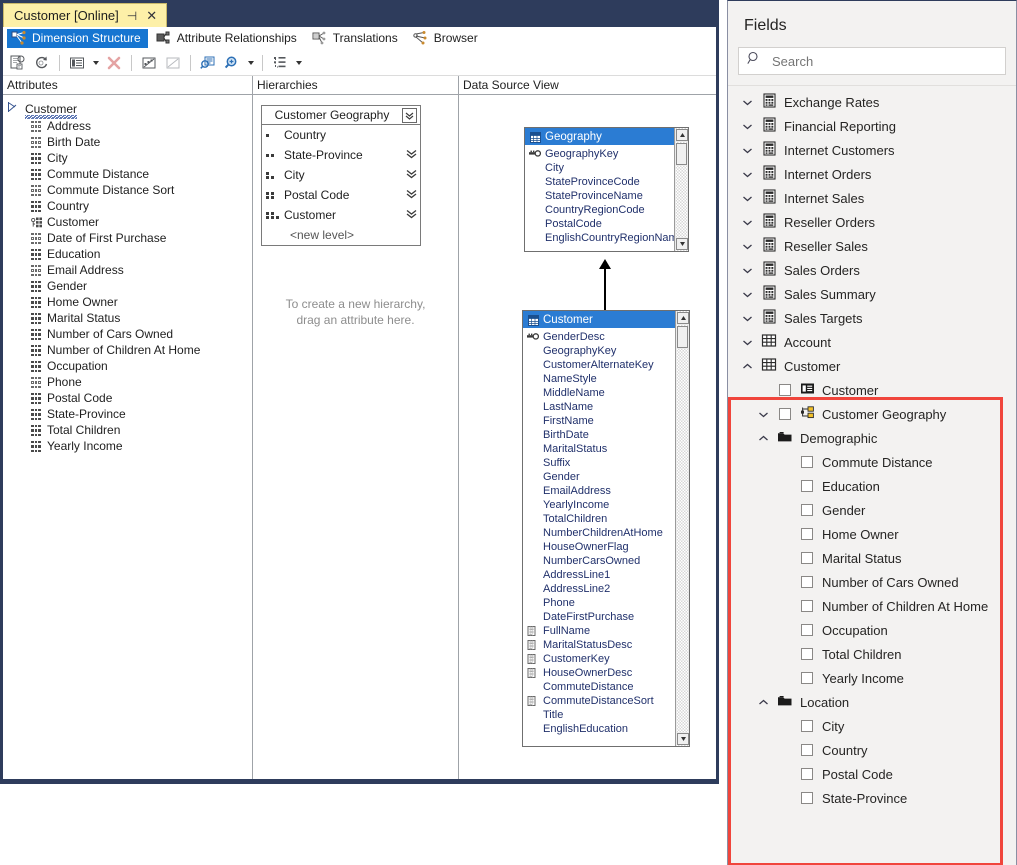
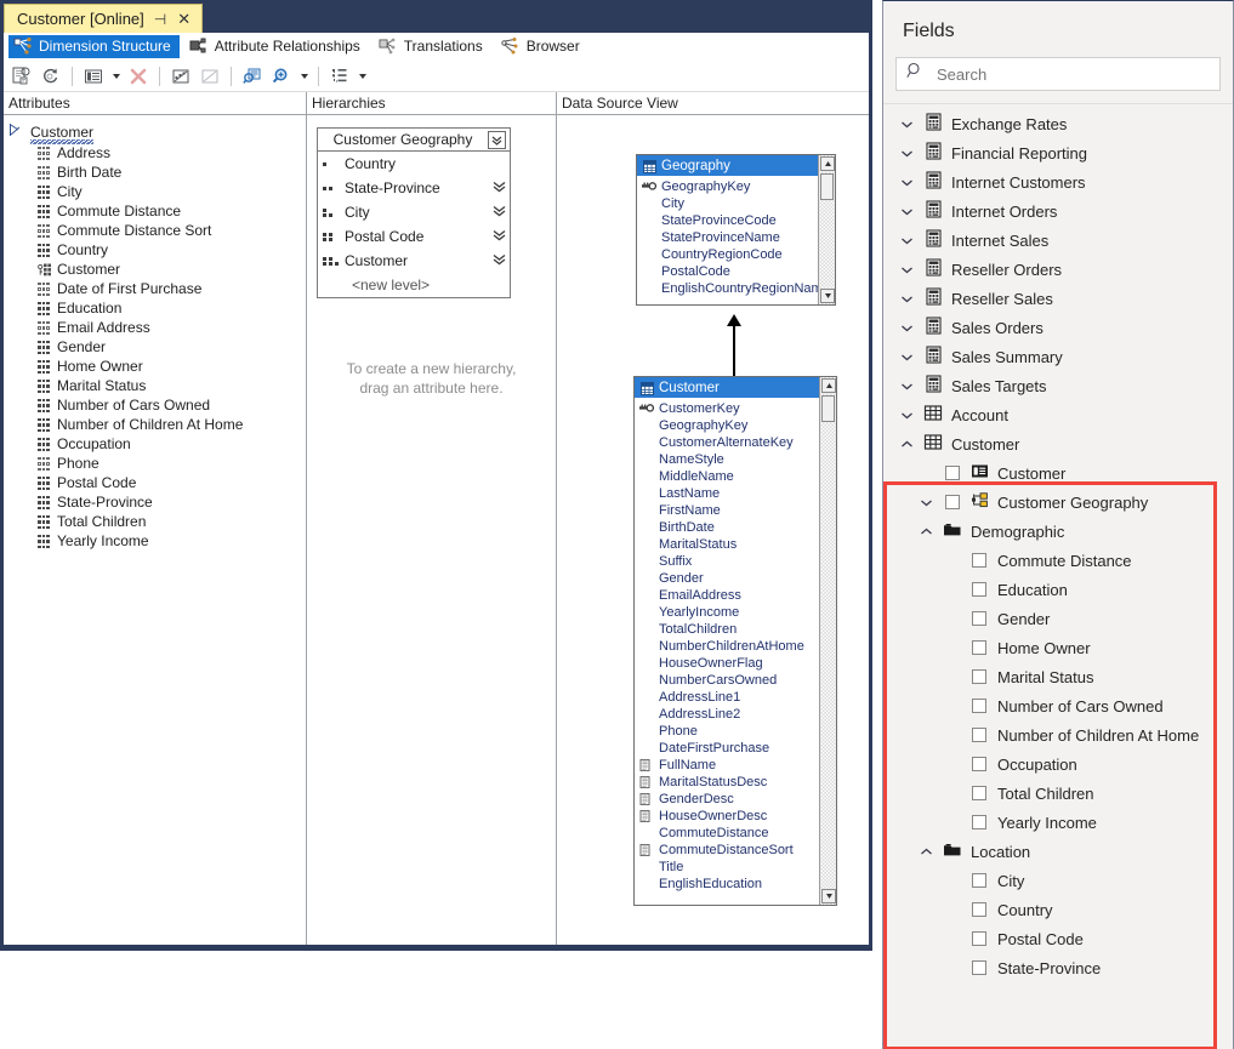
  Customer [Online]
  ⊣
  ✕
  Dimension Structure
  Attribute Relationships
  Translations
  Browser
  Attributes
  Customer
  Address
  Birth Date
  City
  Commute Distance
  Commute Distance Sort
  Country
  Customer
  Date of First Purchase
  Education
  Email Address
  Gender
  Home Owner
  Marital Status
  Number of Cars Owned
  Number of Children At Home
  Occupation
  Phone
  Postal Code
  State-Province
  Total Children
  Yearly Income
  Hierarchies
  Customer Geography
  Country
  State-Province
  City
  Postal Code
  Customer
  <new level>
  To create a new hierarchy,
  drag an attribute here.
  Data Source View
  Geography
  GeographyKey
  City
  StateProvinceCode
  StateProvinceName
  CountryRegionCode
  PostalCode
  EnglishCountryRegionNa
  Customer
- GenderDesc
+ CustomerKey
  GeographyKey
  CustomerAlternateKey
  NameStyle
  MiddleName
  LastName
  FirstName
  BirthDate
  MaritalStatus
  Suffix
  Gender
  EmailAddress
  YearlyIncome
  TotalChildren
  NumberChildrenAtHome
  HouseOwnerFlag
  NumberCarsOwned
  AddressLine1
  AddressLine2
  Phone
  DateFirstPurchase
  FullName
  MaritalStatusDesc
- CustomerKey
+ GenderDesc
  HouseOwnerDesc
  CommuteDistance
  CommuteDistanceSort
  Title
  EnglishEducation
  Fields
  Search
  Exchange Rates
  Financial Reporting
  Internet Customers
  Internet Orders
  Internet Sales
  Reseller Orders
  Reseller Sales
  Sales Orders
  Sales Summary
  Sales Targets
  Account
  Customer
  Customer
  Customer Geography
  Demographic
  Commute Distance
  Education
  Gender
  Home Owner
  Marital Status
  Number of Cars Owned
  Number of Children At Home
  Occupation
  Total Children
  Yearly Income
  Location
  City
  Country
  Postal Code
  State-Province
